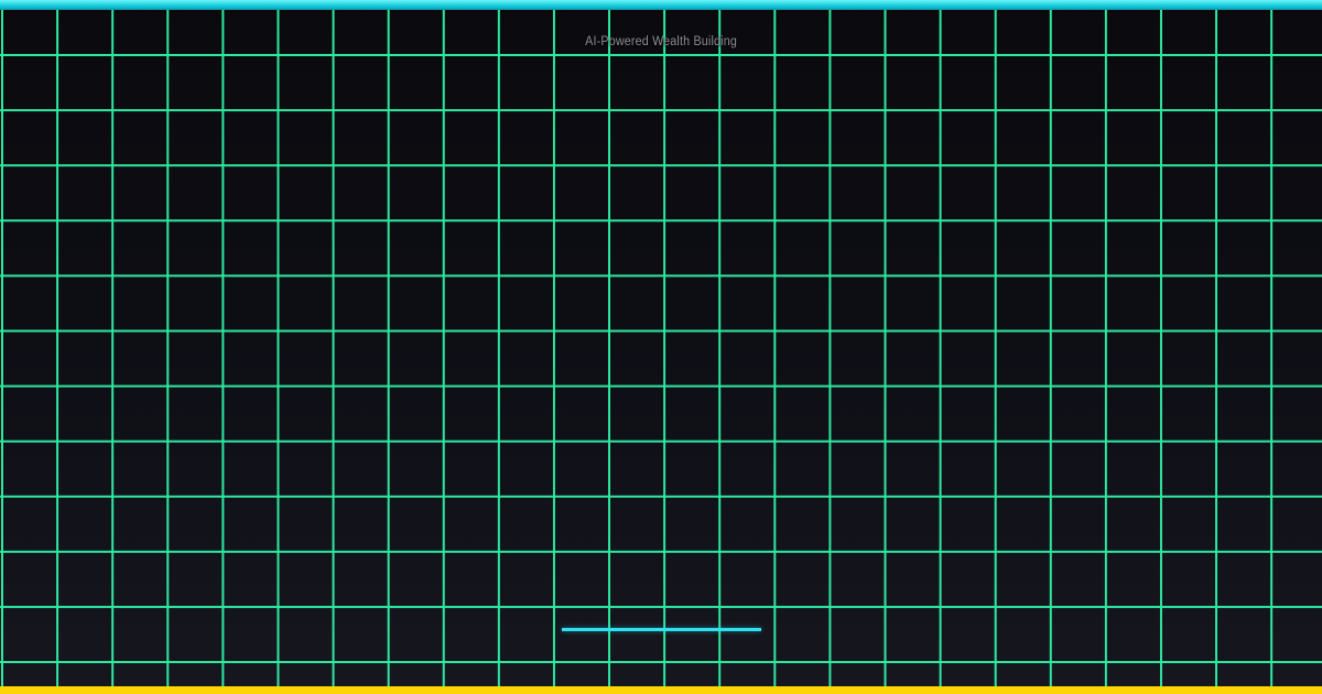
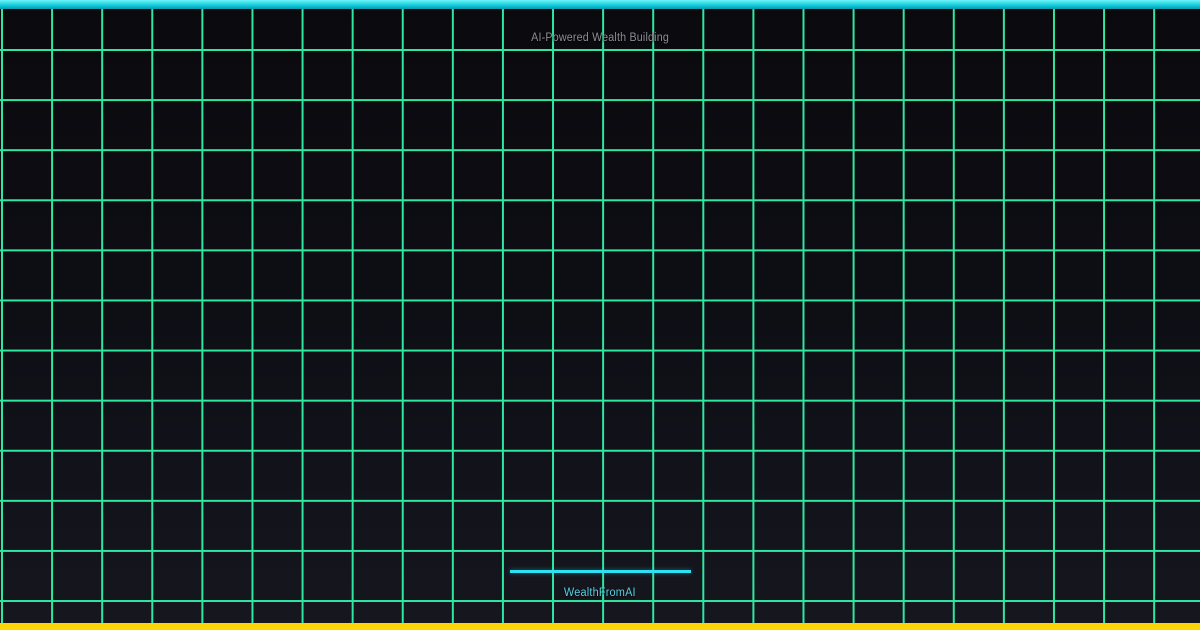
  AI-Powered Wealth Building
+ WealthFromAI
